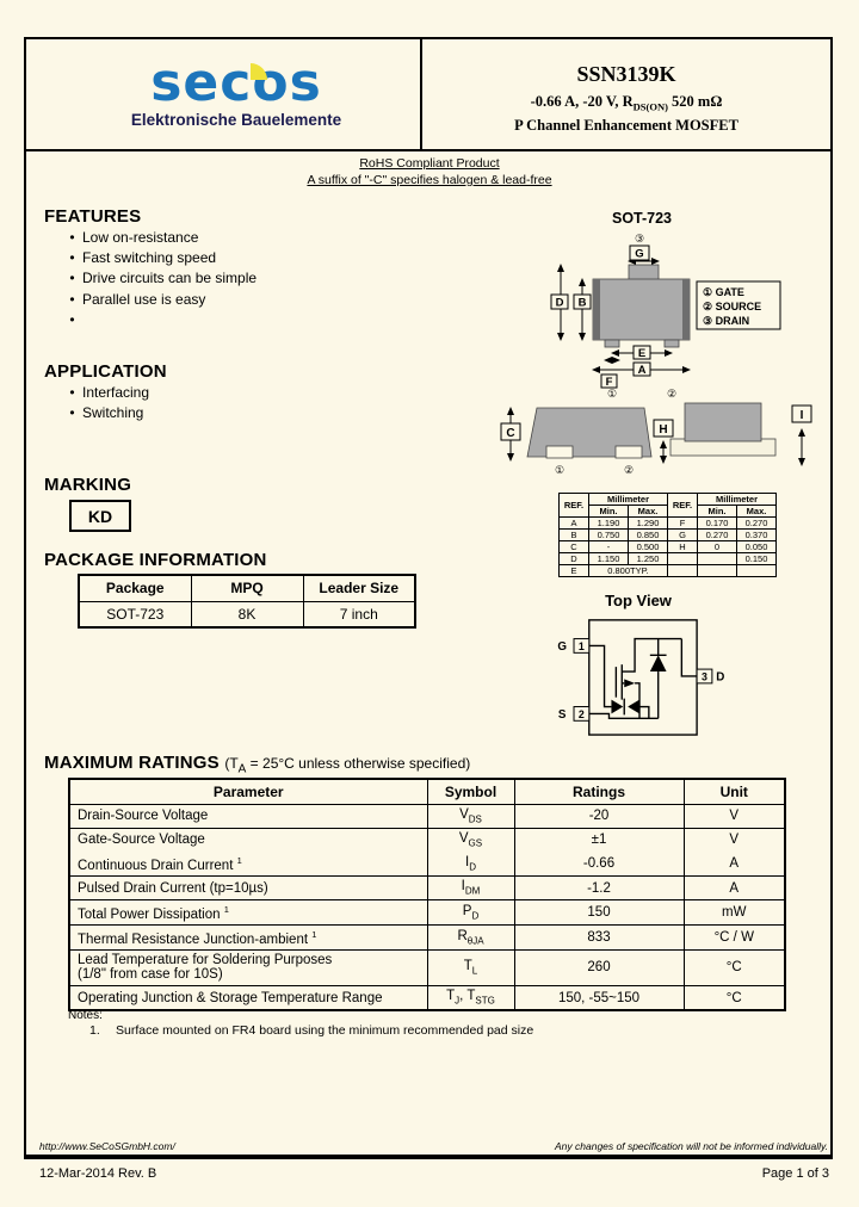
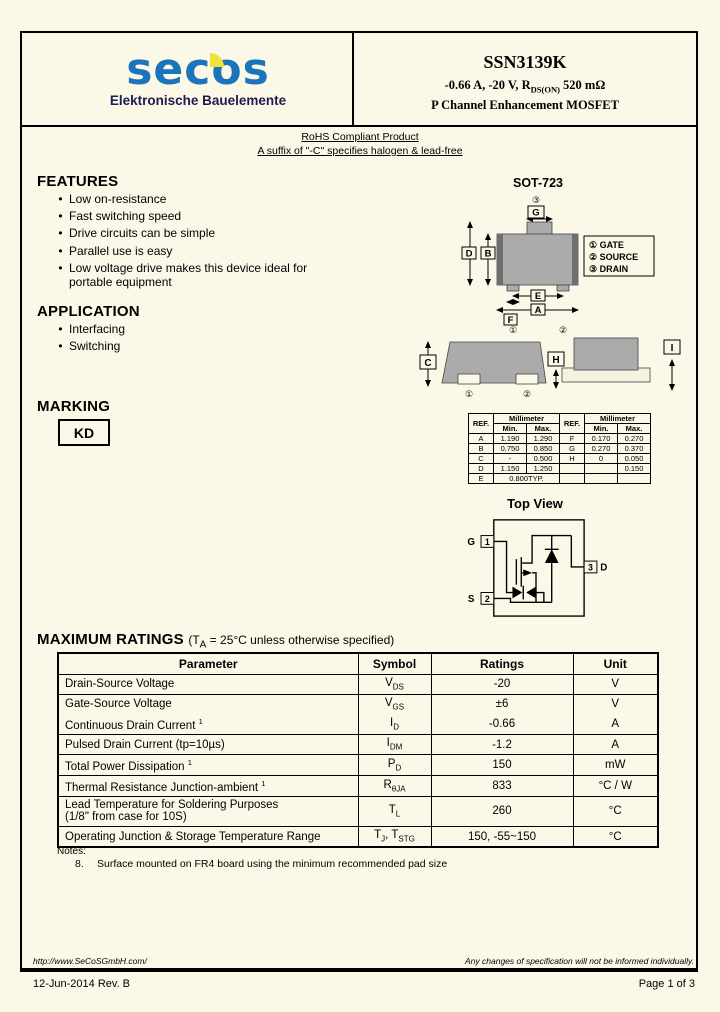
  secos
  Elektronische Bauelemente
  SSN3139K
  -0.66 A, -20 V, RDS(ON) 520 mΩ
  P Channel Enhancement MOSFET
  RoHS Compliant Product
  A suffix of "-C" specifies halogen & lead-free
  FEATURES
  •
  Low on-resistance
  •
  Fast switching speed
  •
  Drive circuits can be simple
  •
  Parallel use is easy
  •
+ Low voltage drive makes this device ideal for
+ portable equipment
  APPLICATION
  •
  Interfacing
  •
  Switching
  SOT-723
  ③
  G
  D
  B
  ① GATE
  ② SOURCE
  ③ DRAIN
  E
  A
  F
  ①
  ②
  C
  ①
  ②
  H
  I
  MARKING
  KD
  REF.	Millimeter	REF.	Millimeter
  Min.	Max.	Min.	Max.
  A	1.190	1.290	F	0.170	0.270
  B	0.750	0.850	G	0.270	0.370
  C	-	0.500	H	0	0.050
  D	1.150	1.250			0.150
  E	0.800TYP.
- PACKAGE INFORMATION
- Package	MPQ	Leader Size
- SOT-723	8K	7 inch
  Top View
  G
  1
  S
  2
  D
  3
  MAXIMUM RATINGS (TA = 25°C unless otherwise specified)
  Parameter	Symbol	Ratings	Unit
  Drain-Source Voltage	VDS	-20	V
- Gate-Source Voltage	VGS	±1	V
+ Gate-Source Voltage	VGS	±6	V
  Continuous Drain Current 1	ID	-0.66	A
  Pulsed Drain Current (tp=10µs)	IDM	-1.2	A
  Total Power Dissipation 1	PD	150	mW
  Thermal Resistance Junction-ambient 1	RθJA	833	°C / W
  Lead Temperature for Soldering Purposes (1/8" from case for 10S)	TL	260	°C
  Operating Junction & Storage Temperature Range	TJ, TSTG	150, -55~150	°C
  Notes:
- 1. Surface mounted on FR4 board using the minimum recommended pad size
+ 8. Surface mounted on FR4 board using the minimum recommended pad size
  http://www.SeCoSGmbH.com/
  Any changes of specification will not be informed individually.
- 12-Mar-2014 Rev. B
+ 12-Jun-2014 Rev. B
  Page 1 of 3
